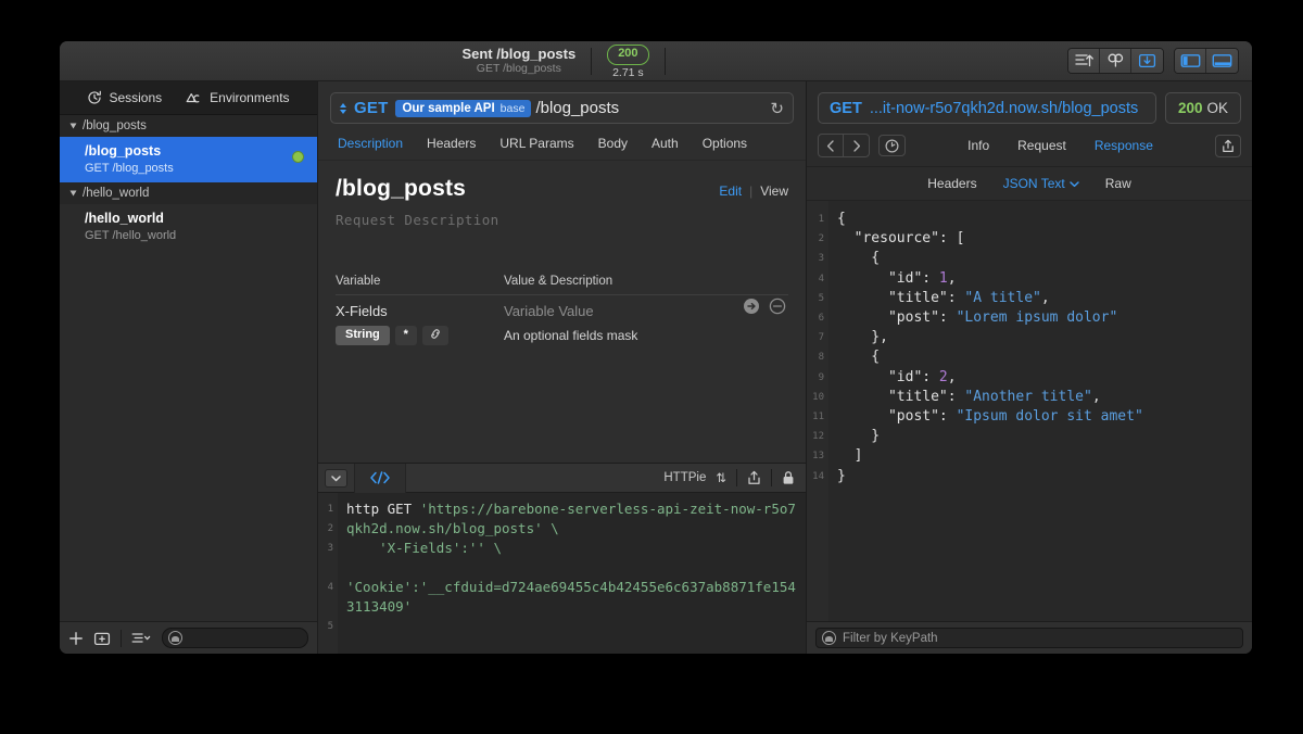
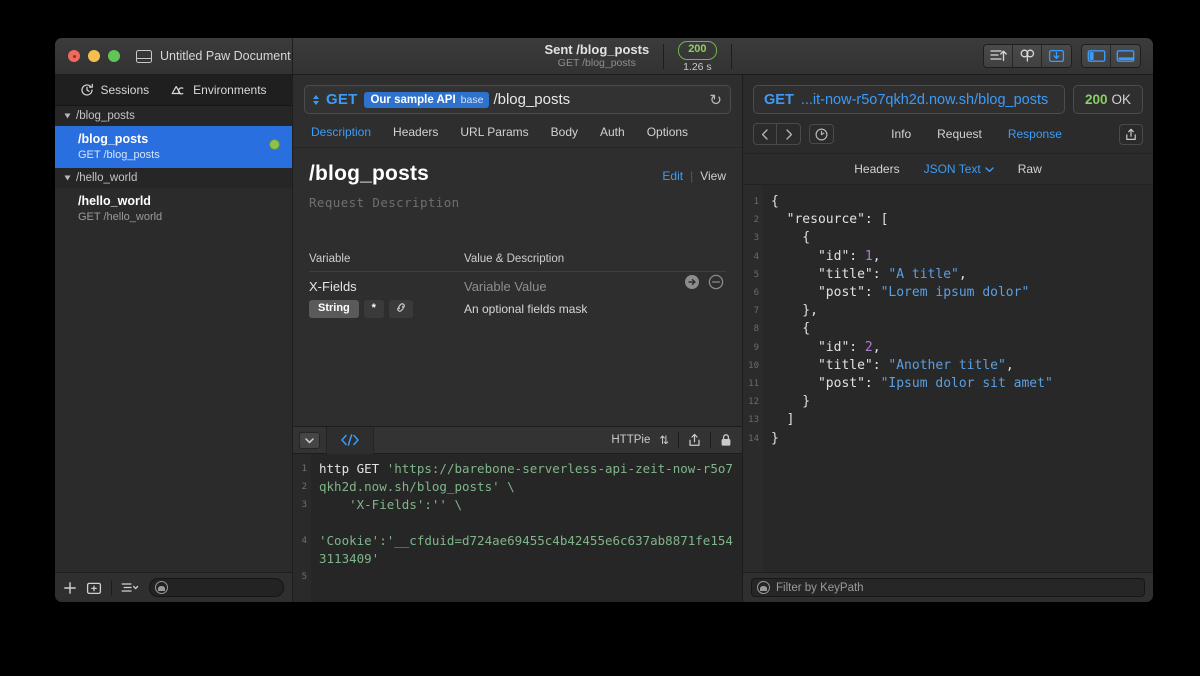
+ Untitled Paw Document
  Sent /blog_posts
  GET /blog_posts
  200
- 2.71 s
+ 1.26 s
  Sessions
  Environments
  /blog_posts
  /blog_posts
  GET /blog_posts
  /hello_world
  /hello_world
  GET /hello_world
  GET
  Our sample API
  base
  /blog_posts
  ↻
  Description
  Headers
  URL Params
  Body
  Auth
  Options
  /blog_posts
  Edit
  |
  View
  Request Description
  Variable
  Value & Description
  X-Fields
  String
  *
  Variable Value
  An optional fields mask
  HTTPie
  ⇅
  1
  2
  3
  4
  5
  http GET 'https://barebone-serverless-api-zeit-now-r5o7qkh2d.now.sh/blog_posts' \
  'X-Fields':'' \
  'Cookie':'__cfduid=d724ae69455c4b42455e6c637ab8871fe1543113409'
  GET
  ...it-now-r5o7qkh2d.now.sh/blog_posts
  200
  OK
  Info
  Request
  Response
  Headers
  JSON Text
  Raw
  1
  2
  3
  4
  5
  6
  7
  8
  9
  10
  11
  12
  13
  14
  {
  "resource": [
  {
  "id": 1,
  "title": "A title",
  "post": "Lorem ipsum dolor"
  },
  {
  "id": 2,
  "title": "Another title",
  "post": "Ipsum dolor sit amet"
  }
  ]
  }
  Filter by KeyPath
